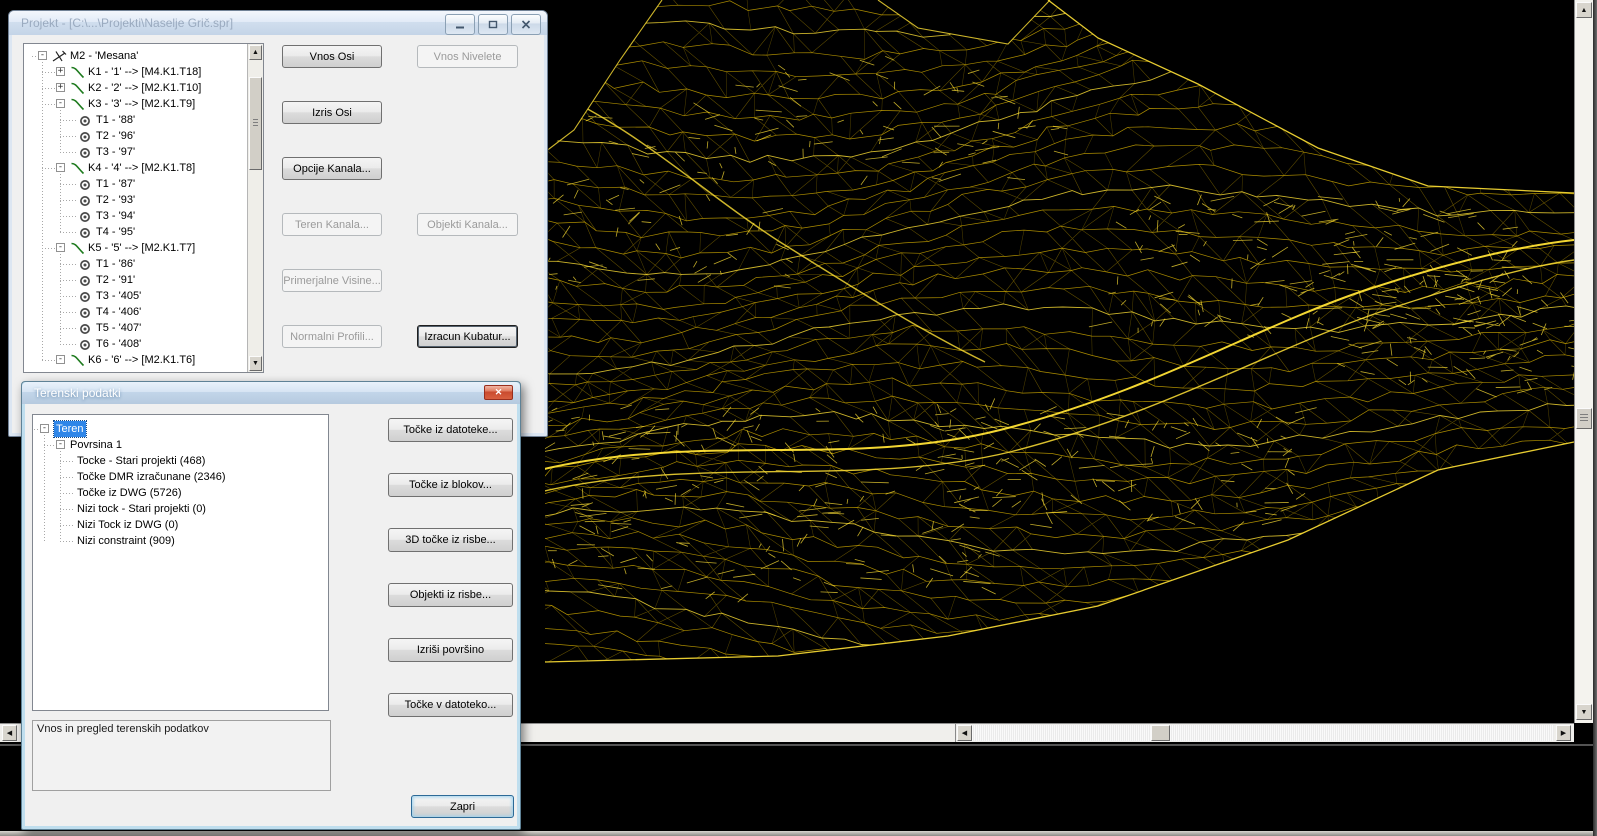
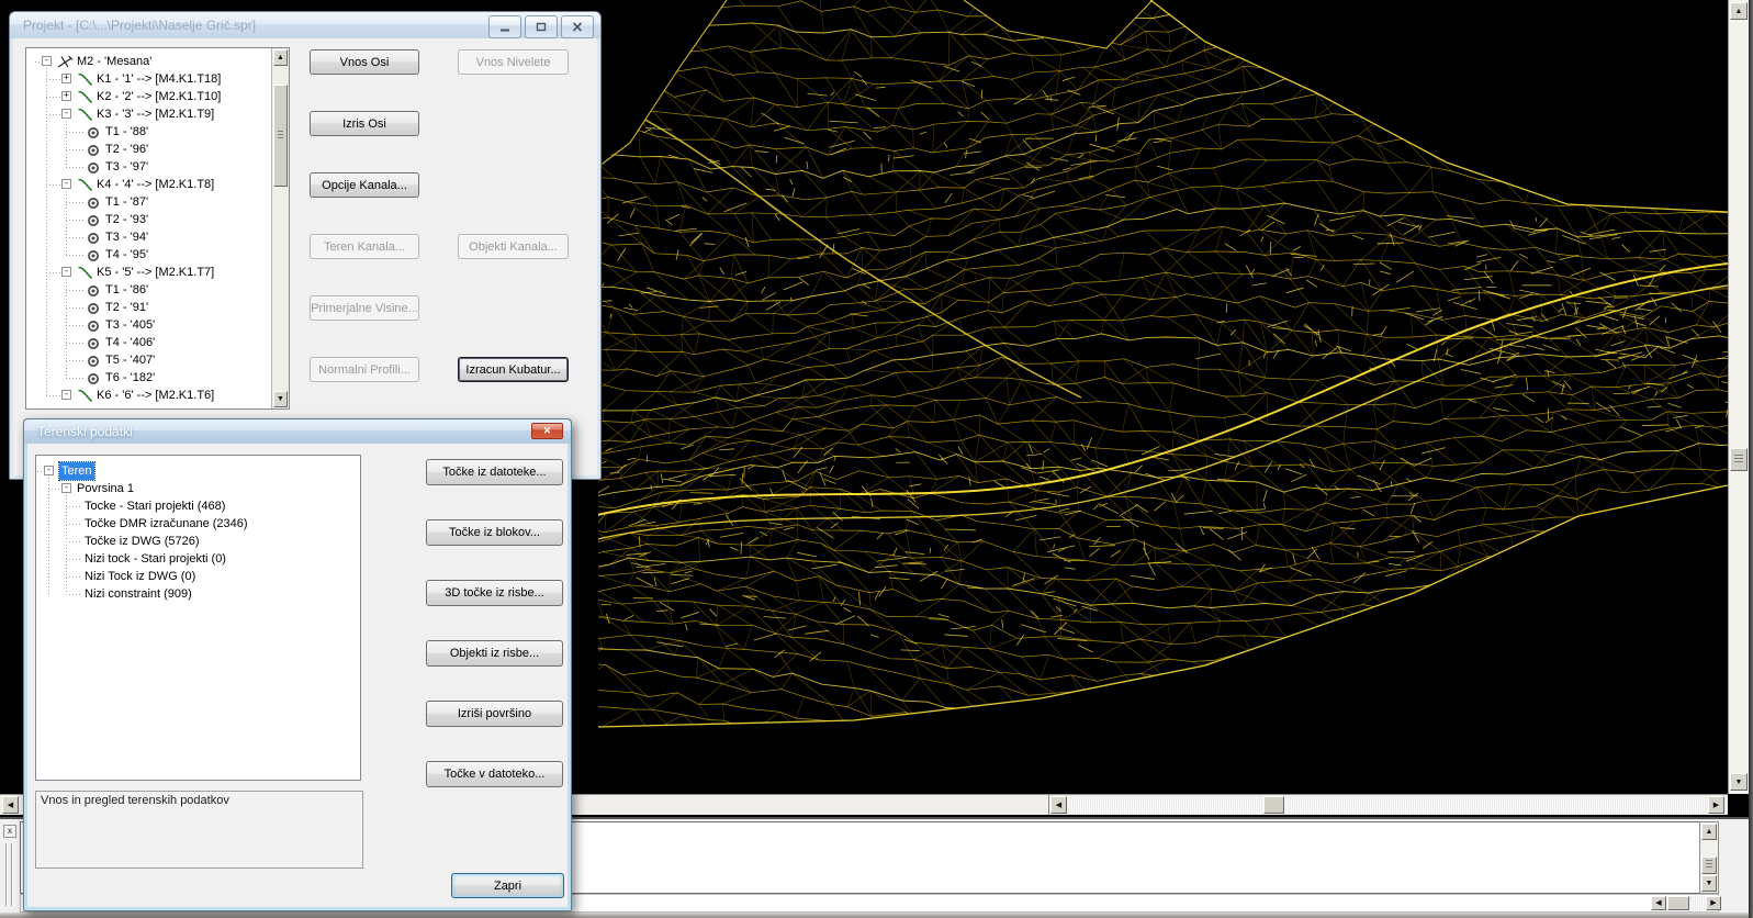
+ x
  Projekt - [C:\...\Projekti\Naselje Grič.spr]
  -
  M2 - 'Mesana'
  +
  K1 - '1' --> [M4.K1.T18]
  +
  K2 - '2' --> [M2.K1.T10]
  -
  K3 - '3' --> [M2.K1.T9]
  T1 - '88'
  T2 - '96'
  T3 - '97'
  -
  K4 - '4' --> [M2.K1.T8]
  T1 - '87'
  T2 - '93'
  T3 - '94'
  T4 - '95'
  -
  K5 - '5' --> [M2.K1.T7]
  T1 - '86'
  T2 - '91'
  T3 - '405'
  T4 - '406'
  T5 - '407'
- T6 - '408'
+ T6 - '182'
  -
  K6 - '6' --> [M2.K1.T6]
  Vnos Osi
  Vnos Nivelete
  Izris Osi
  Opcije Kanala...
  Teren Kanala...
  Objekti Kanala...
  Primerjalne Visine...
  Normalni Profili...
  Izracun Kubatur...
  Terenski podatki
  ✕
  -
  Teren
  -
  Povrsina 1
  Tocke - Stari projekti (468)
  Točke DMR izračunane (2346)
  Točke iz DWG (5726)
  Nizi tock - Stari projekti (0)
  Nizi Tock iz DWG (0)
  Nizi constraint (909)
  Vnos in pregled terenskih podatkov
  Točke iz datoteke...
  Točke iz blokov...
  3D točke iz risbe...
  Objekti iz risbe...
  Izriši površino
  Točke v datoteko...
  Zapri
